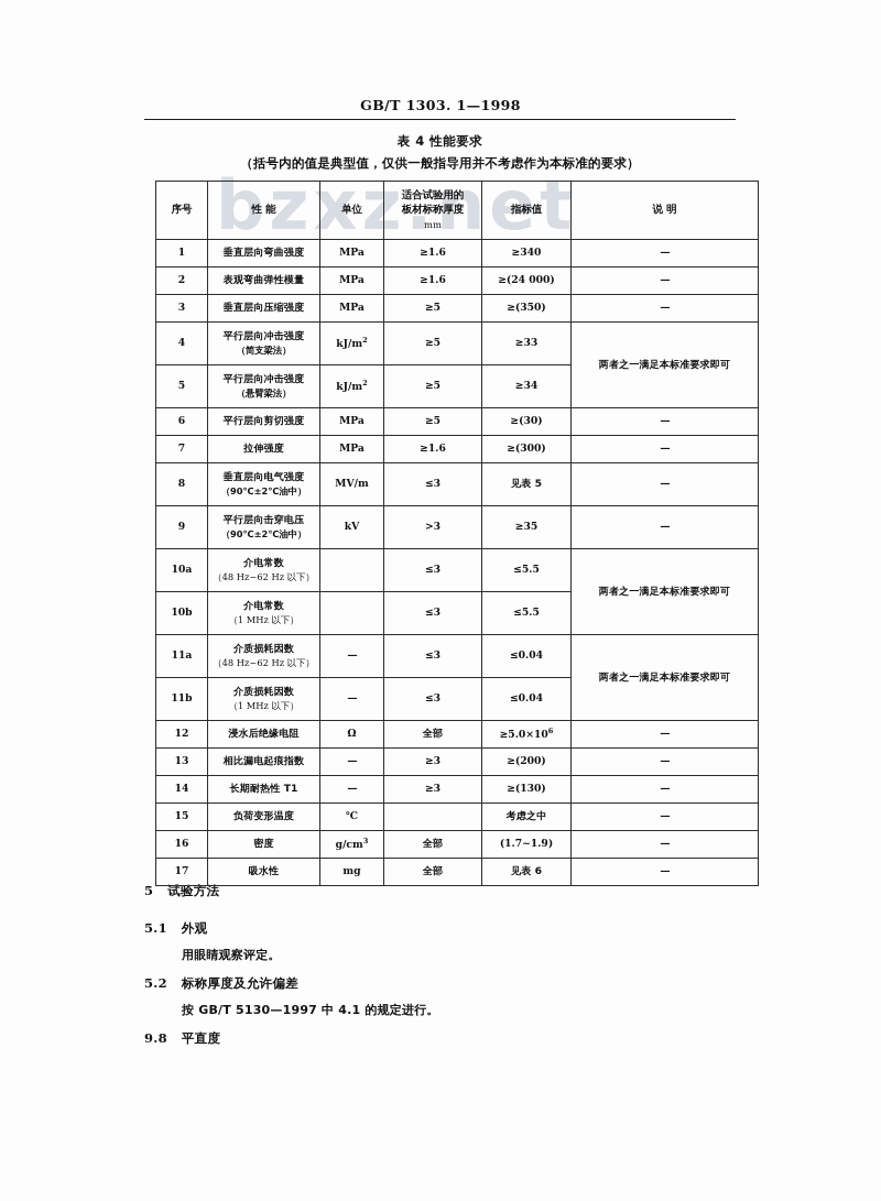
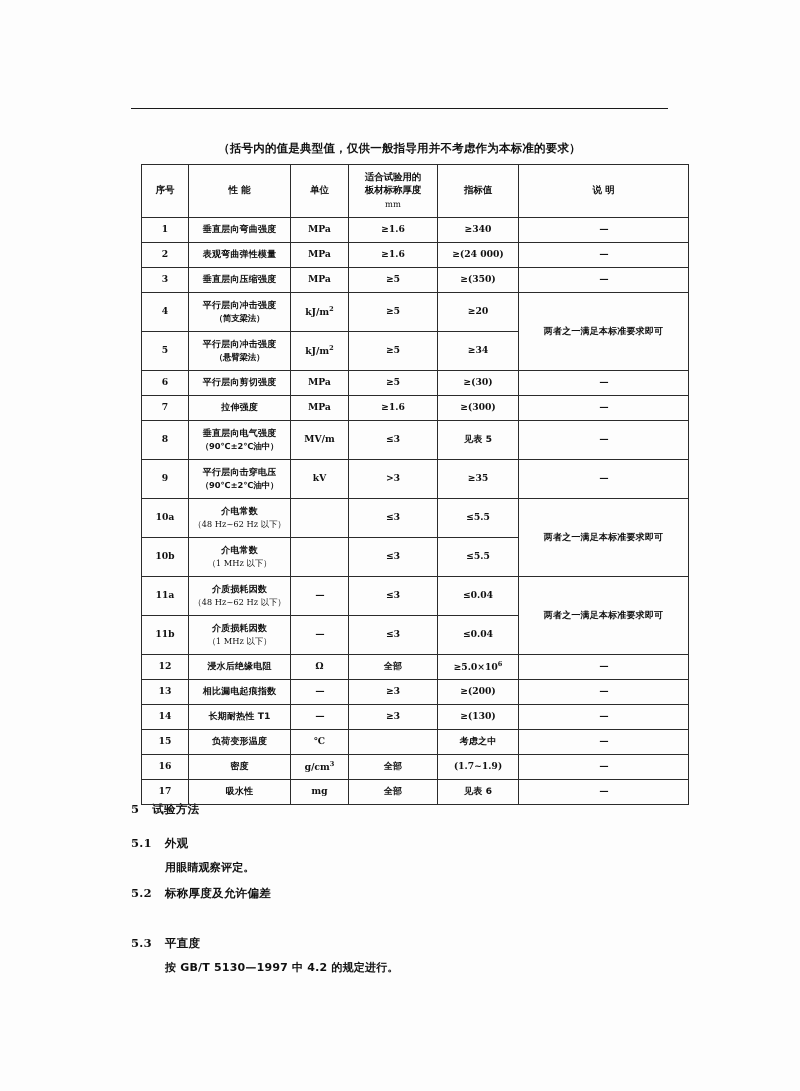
- GB/T 1303. 1—1998
- bzxz.net
- 表 4 性能要求
  （括号内的值是典型值，仅供一般指导用并不考虑作为本标准的要求）
  序号	性 能	单位	适合试验用的 板材标称厚度 mm	指标值	说 明
  1	垂直层向弯曲强度	MPa	≥1.6	≥340	—
  2	表观弯曲弹性模量	MPa	≥1.6	≥(24 000)	—
  3	垂直层向压缩强度	MPa	≥5	≥(350)	—
- 4	平行层向冲击强度 （简支梁法）	kJ/m2	≥5	≥33	两者之一满足本标准要求即可
+ 4	平行层向冲击强度 （简支梁法）	kJ/m2	≥5	≥20	两者之一满足本标准要求即可
  5	平行层向冲击强度 （悬臂梁法）	kJ/m2	≥5	≥34
  6	平行层向剪切强度	MPa	≥5	≥(30)	—
  7	拉伸强度	MPa	≥1.6	≥(300)	—
  8	垂直层向电气强度 （90℃±2℃油中）	MV/m	≤3	见表 5	—
  9	平行层向击穿电压 （90℃±2℃油中）	kV	>3	≥35	—
  10a	介电常数 （48 Hz~62 Hz 以下）		≤3	≤5.5	两者之一满足本标准要求即可
  10b	介电常数 （1 MHz 以下）		≤3	≤5.5
  11a	介质损耗因数 （48 Hz~62 Hz 以下）	—	≤3	≤0.04	两者之一满足本标准要求即可
  11b	介质损耗因数 （1 MHz 以下）	—	≤3	≤0.04
  12	浸水后绝缘电阻	Ω	全部	≥5.0×106	—
  13	相比漏电起痕指数	—	≥3	≥(200)	—
  14	长期耐热性 T1	—	≥3	≥(130)	—
  15	负荷变形温度	℃		考虑之中	—
  16	密度	g/cm3	全部	(1.7~1.9)	—
  17	吸水性	mg	全部	见表 6	—
  5 试验方法
  5.1 外观
  用眼睛观察评定。
  5.2 标称厚度及允许偏差
- 按 GB/T 5130—1997 中 4.1 的规定进行。
- 9.8 平直度
+ 5.3 平直度
+ 按 GB/T 5130—1997 中 4.2 的规定进行。
